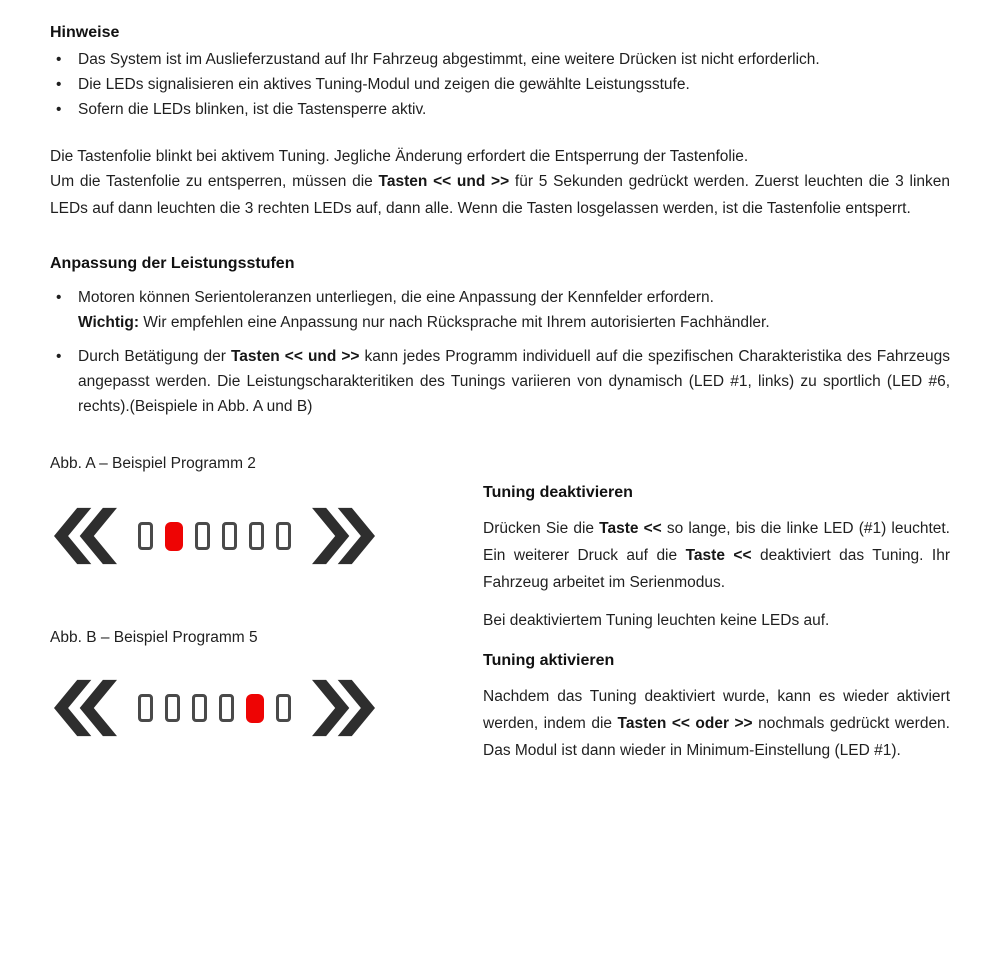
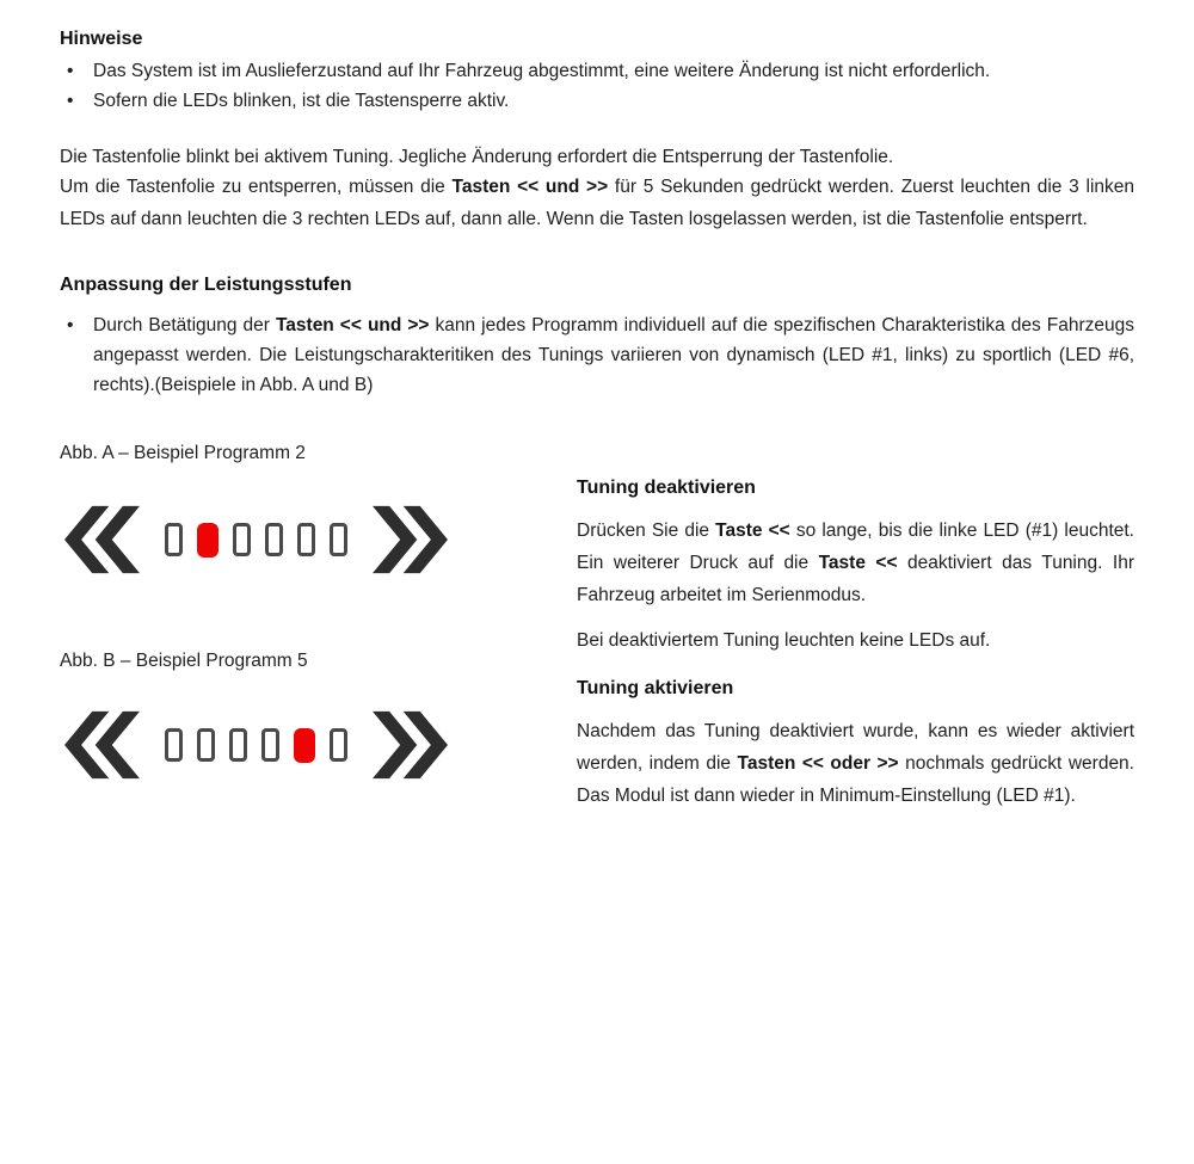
  Hinweise
- Das System ist im Auslieferzustand auf Ihr Fahrzeug abgestimmt, eine weitere Drücken ist nicht erforderlich.
+ Das System ist im Auslieferzustand auf Ihr Fahrzeug abgestimmt, eine weitere Änderung ist nicht erforderlich.
- Die LEDs signalisieren ein aktives Tuning-Modul und zeigen die gewählte Leistungsstufe.
  Sofern die LEDs blinken, ist die Tastensperre aktiv.
  Die Tastenfolie blinkt bei aktivem Tuning. Jegliche Änderung erfordert die Entsperrung der Tastenfolie.
  Um die Tastenfolie zu entsperren, müssen die Tasten << und >> für 5 Sekunden gedrückt werden. Zuerst leuchten die 3 linken LEDs auf dann leuchten die 3 rechten LEDs auf, dann alle. Wenn die Tasten losgelassen werden, ist die Tastenfolie entsperrt.
  Anpassung der Leistungsstufen
- Motoren können Serientoleranzen unterliegen, die eine Anpassung der Kennfelder erfordern.
- Wichtig: Wir empfehlen eine Anpassung nur nach Rücksprache mit Ihrem autorisierten Fachhändler.
  Durch Betätigung der Tasten << und >> kann jedes Programm individuell auf die spezifischen Charakteristika des Fahrzeugs angepasst werden. Die Leistungscharakteritiken des Tunings variieren von dynamisch (LED #1, links) zu sportlich (LED #6, rechts).(Beispiele in Abb. A und B)
  Abb. A – Beispiel Programm 2
  Abb. B – Beispiel Programm 5
  Tuning deaktivieren
  Drücken Sie die Taste << so lange, bis die linke LED (#1) leuchtet. Ein weiterer Druck auf die Taste << deaktiviert das Tuning. Ihr Fahrzeug arbeitet im Serienmodus.
  Bei deaktiviertem Tuning leuchten keine LEDs auf.
  Tuning aktivieren
  Nachdem das Tuning deaktiviert wurde, kann es wieder aktiviert werden, indem die Tasten << oder >> nochmals gedrückt werden. Das Modul ist dann wieder in Minimum-Einstellung (LED #1).
